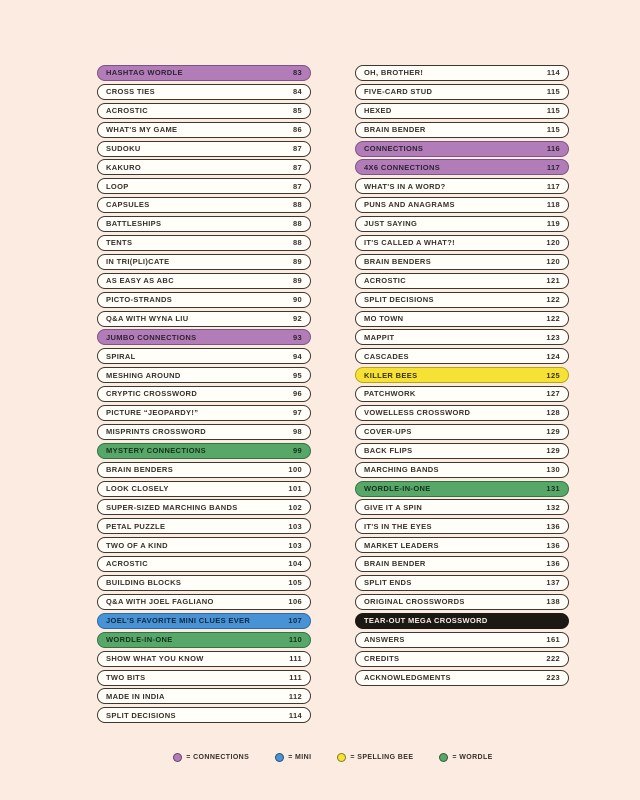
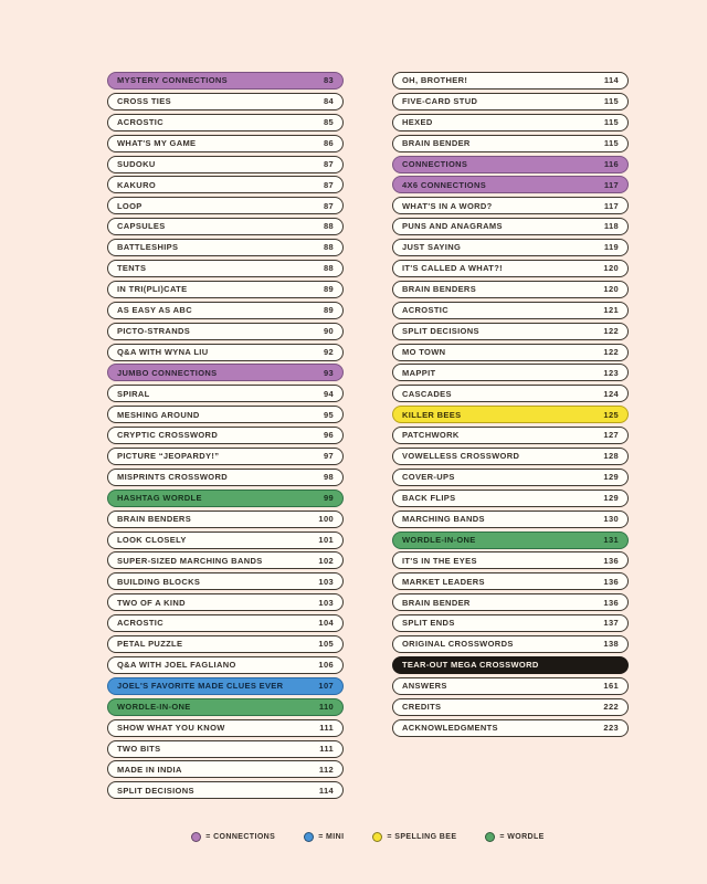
- HASHTAG WORDLE
+ MYSTERY CONNECTIONS
  83
  CROSS TIES
  84
  ACROSTIC
  85
  WHAT'S MY GAME
  86
  SUDOKU
  87
  KAKURO
  87
  LOOP
  87
  CAPSULES
  88
  BATTLESHIPS
  88
  TENTS
  88
  IN TRI(PLI)CATE
  89
  AS EASY AS ABC
  89
  PICTO-STRANDS
  90
  Q&A WITH WYNA LIU
  92
  JUMBO CONNECTIONS
  93
  SPIRAL
  94
  MESHING AROUND
  95
  CRYPTIC CROSSWORD
  96
  PICTURE “JEOPARDY!”
  97
  MISPRINTS CROSSWORD
  98
- MYSTERY CONNECTIONS
+ HASHTAG WORDLE
  99
  BRAIN BENDERS
  100
  LOOK CLOSELY
  101
  SUPER-SIZED MARCHING BANDS
  102
- PETAL PUZZLE
+ BUILDING BLOCKS
  103
  TWO OF A KIND
  103
  ACROSTIC
  104
- BUILDING BLOCKS
+ PETAL PUZZLE
  105
  Q&A WITH JOEL FAGLIANO
  106
- JOEL'S FAVORITE MINI CLUES EVER
+ JOEL'S FAVORITE MADE CLUES EVER
  107
  WORDLE-IN-ONE
  110
  SHOW WHAT YOU KNOW
  111
  TWO BITS
  111
  MADE IN INDIA
  112
  SPLIT DECISIONS
  114
  OH, BROTHER!
  114
  FIVE-CARD STUD
  115
  HEXED
  115
  BRAIN BENDER
  115
  CONNECTIONS
  116
  4X6 CONNECTIONS
  117
  WHAT'S IN A WORD?
  117
  PUNS AND ANAGRAMS
  118
  JUST SAYING
  119
  IT'S CALLED A WHAT?!
  120
  BRAIN BENDERS
  120
  ACROSTIC
  121
  SPLIT DECISIONS
  122
  MO TOWN
  122
  MAPPIT
  123
  CASCADES
  124
  KILLER BEES
  125
  PATCHWORK
  127
  VOWELLESS CROSSWORD
  128
  COVER-UPS
  129
  BACK FLIPS
  129
  MARCHING BANDS
  130
  WORDLE-IN-ONE
  131
- GIVE IT A SPIN
- 132
  IT'S IN THE EYES
  136
  MARKET LEADERS
  136
  BRAIN BENDER
  136
  SPLIT ENDS
  137
  ORIGINAL CROSSWORDS
  138
  TEAR-OUT MEGA CROSSWORD
  ANSWERS
  161
  CREDITS
  222
  ACKNOWLEDGMENTS
  223
